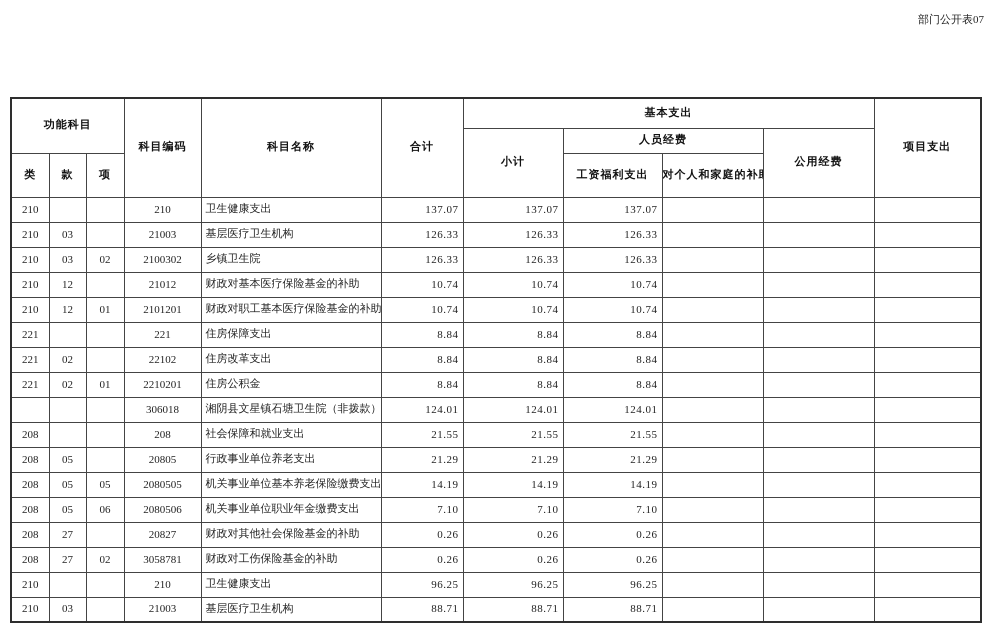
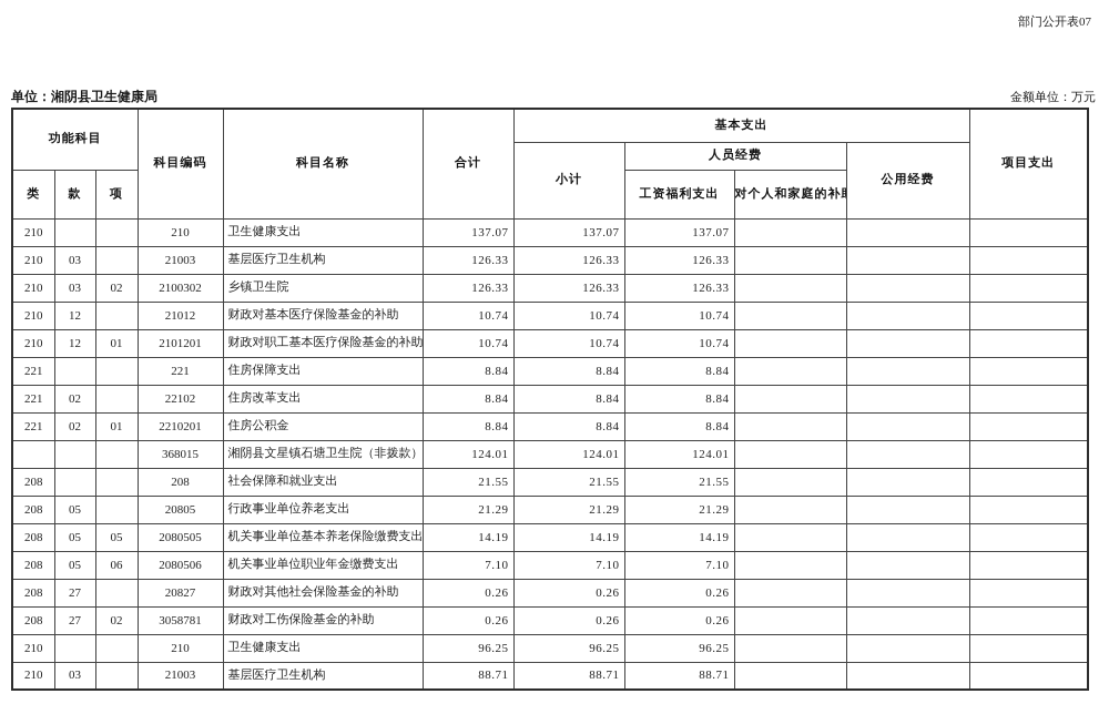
  部门公开表07
+ 单位：湘阴县卫生健康局
+ 金额单位：万元
  功能科目	科目编码	科目名称	合计	基本支出	项目支出
  小计	人员经费	公用经费
  类	款	项	工资福利支出	对个人和家庭的补
  210			210	卫生健康支出	137.07	137.07	137.07
  210	03		21003	基层医疗卫生机构	126.33	126.33	126.33
  210	03	02	2100302	乡镇卫生院	126.33	126.33	126.33
  210	12		21012	财政对基本医疗保险基金的补助	10.74	10.74	10.74
  210	12	01	2101201	财政对职工基本医疗保险基金的补助	10.74	10.74	10.74
  221			221	住房保障支出	8.84	8.84	8.84
  221	02		22102	住房改革支出	8.84	8.84	8.84
  221	02	01	2210201	住房公积金	8.84	8.84	8.84
- 			306018	湘阴县文星镇石塘卫生院（非拨款）	124.01	124.01	124.01
+ 			368015	湘阴县文星镇石塘卫生院（非拨款）	124.01	124.01	124.01
  208			208	社会保障和就业支出	21.55	21.55	21.55
  208	05		20805	行政事业单位养老支出	21.29	21.29	21.29
  208	05	05	2080505	机关事业单位基本养老保险缴费支出	14.19	14.19	14.19
  208	05	06	2080506	机关事业单位职业年金缴费支出	7.10	7.10	7.10
  208	27		20827	财政对其他社会保险基金的补助	0.26	0.26	0.26
  208	27	02	3058781	财政对工伤保险基金的补助	0.26	0.26	0.26
  210			210	卫生健康支出	96.25	96.25	96.25
  210	03		21003	基层医疗卫生机构	88.71	88.71	88.71
